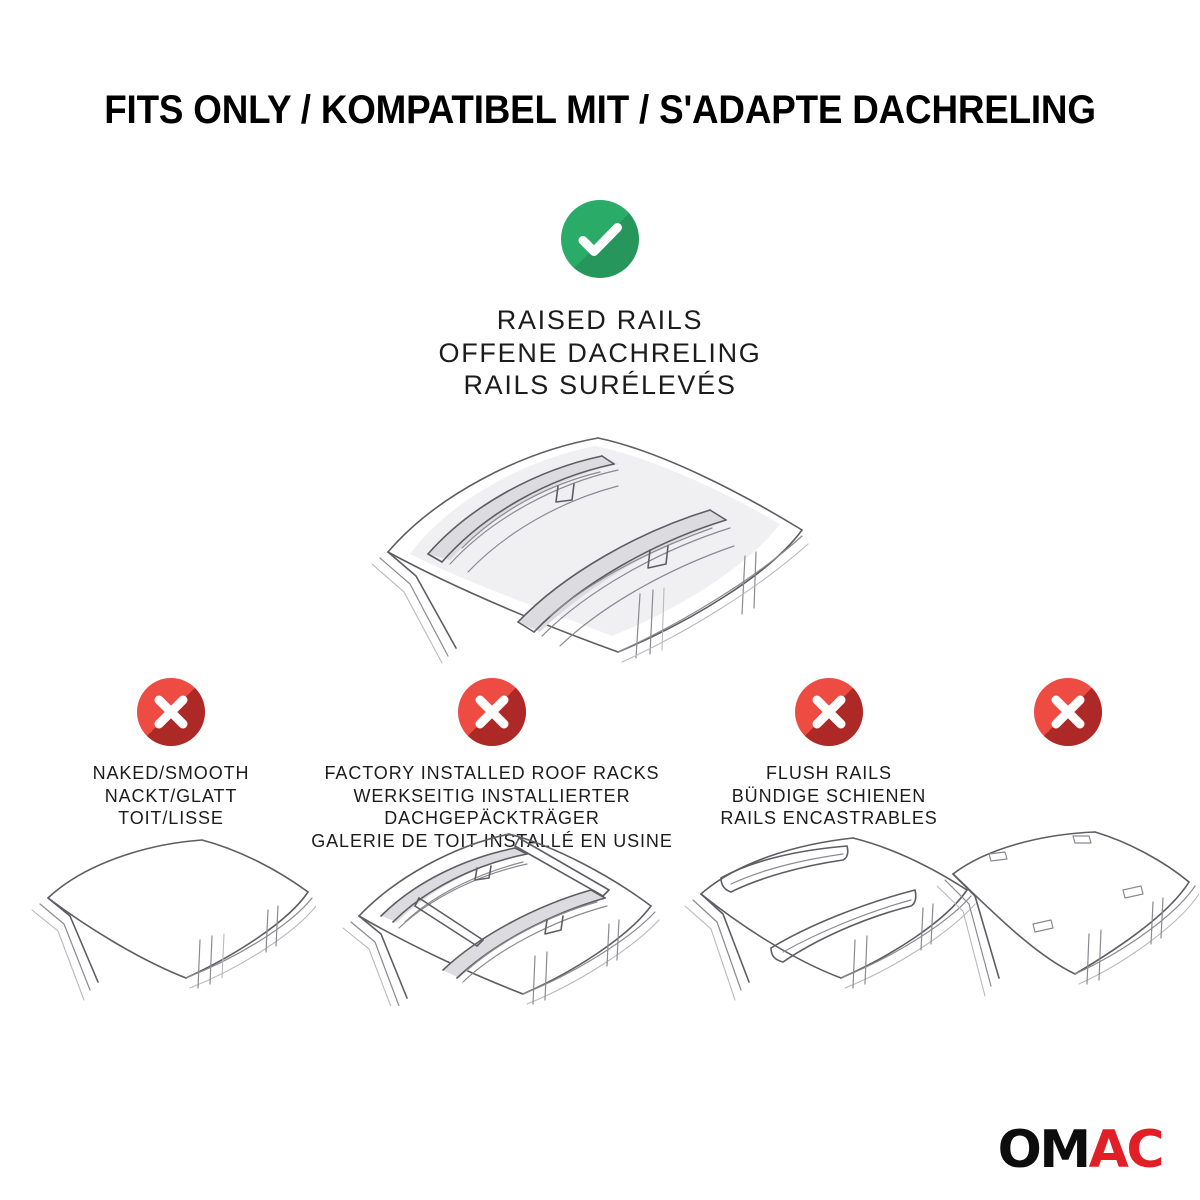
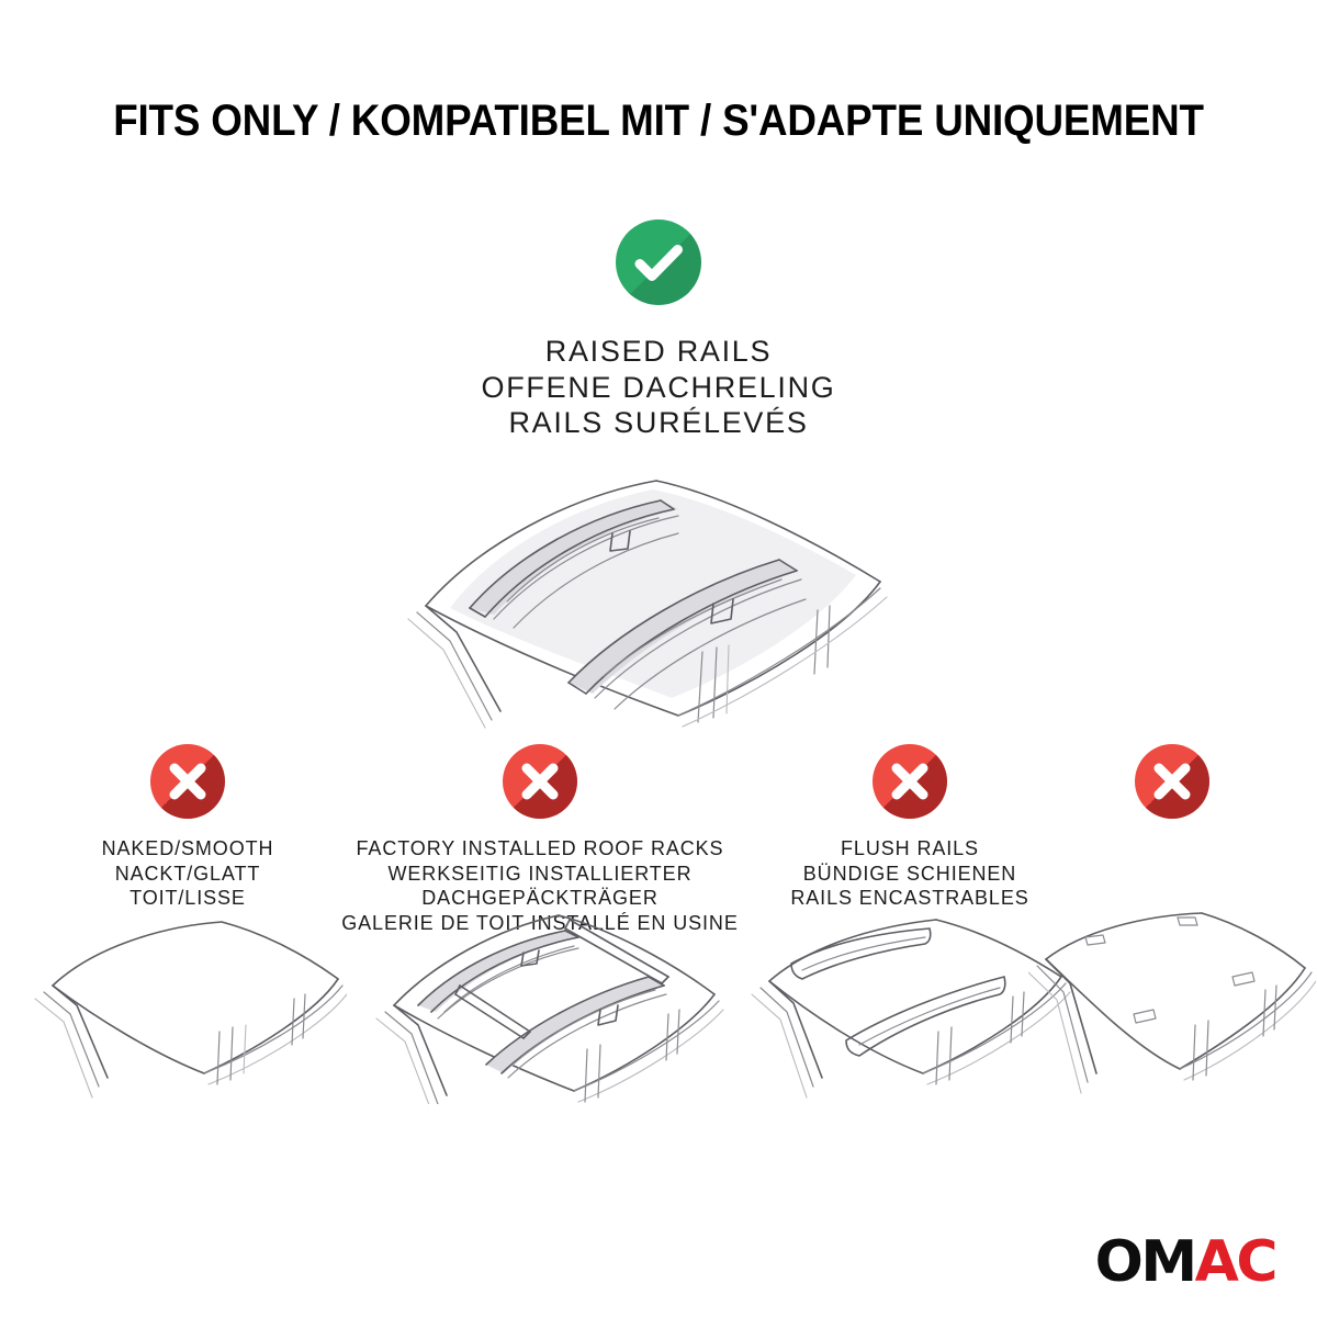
- FITS ONLY / KOMPATIBEL MIT / S'ADAPTE DACHRELING
+ FITS ONLY / KOMPATIBEL MIT / S'ADAPTE UNIQUEMENT
  RAISED RAILS
  OFFENE DACHRELING
  RAILS SURÉLEVÉS
  NAKED/SMOOTH
  NACKT/GLATT
  TOIT/LISSE
  FACTORY INSTALLED ROOF RACKS
  WERKSEITIG INSTALLIERTER
  DACHGEPÄCKTRÄGER
  GALERIE DE TOIT INSTLLÉ EN USINE
  FLUSH RAILS
  BÜNDIGE SCHIENEN
  RAILS ENCASTRABLES
  OMAC
